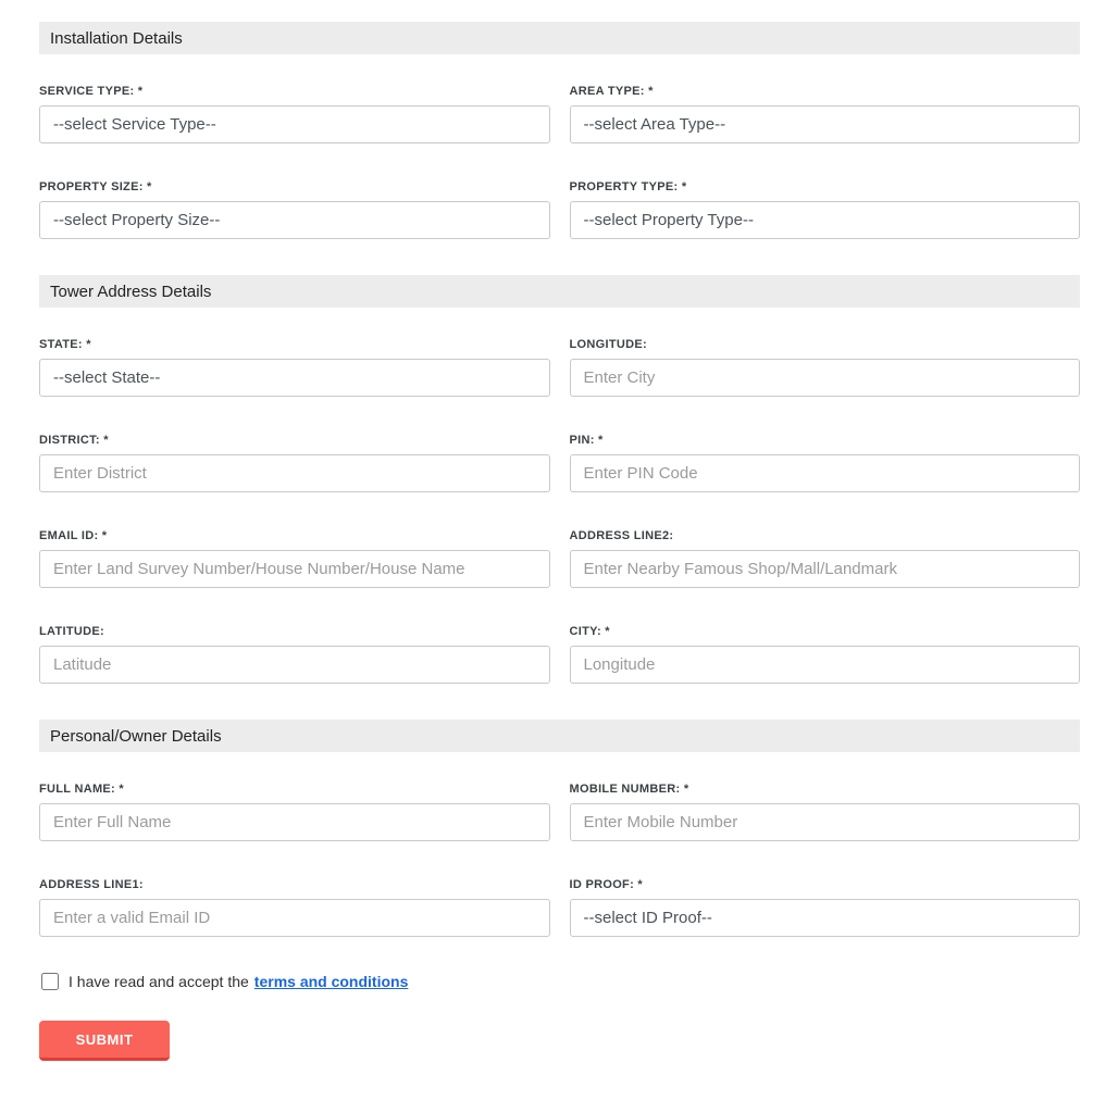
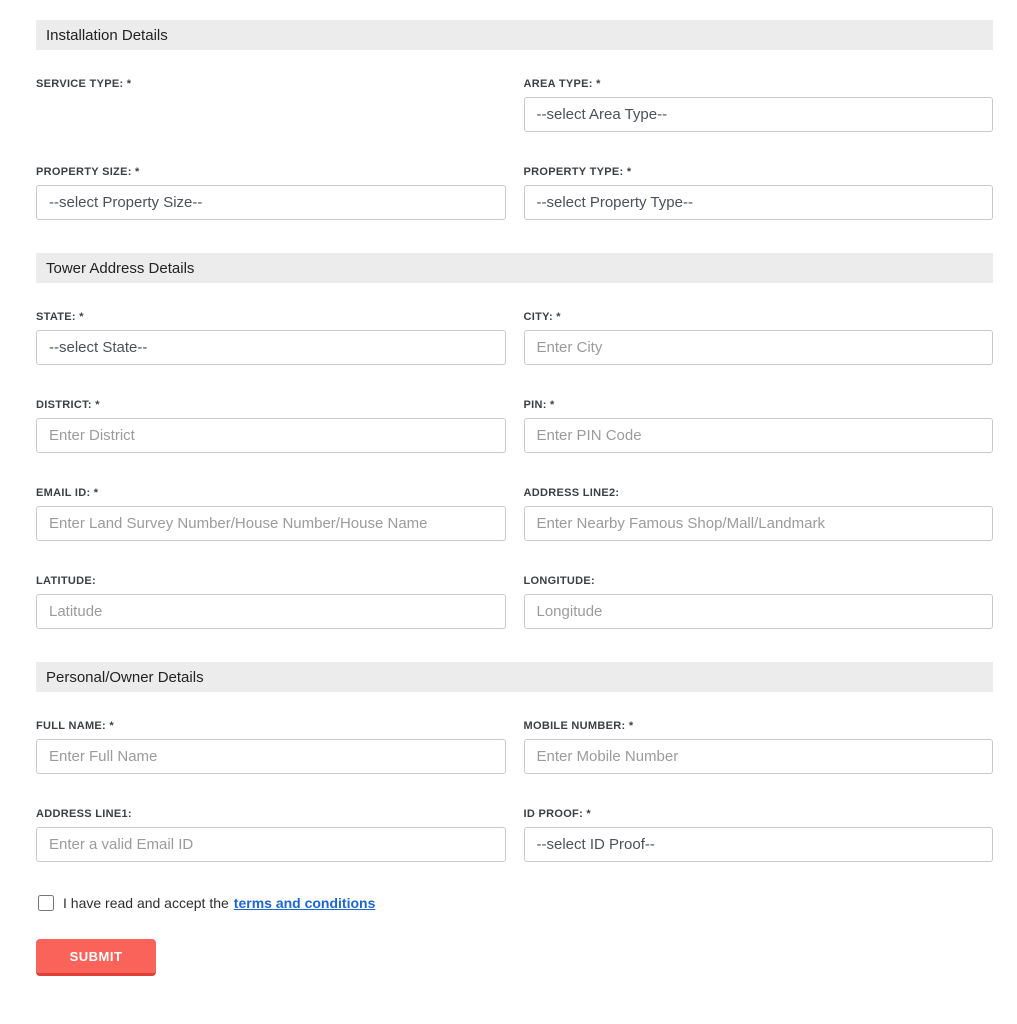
  Installation Details
  SERVICE TYPE: *
- --select Service Type--
  AREA TYPE: *
  --select Area Type--
  PROPERTY SIZE: *
  --select Property Size--
  PROPERTY TYPE: *
  --select Property Type--
  Tower Address Details
  STATE: *
  --select State--
- LONGITUDE:
+ CITY: *
  Enter City
  DISTRICT: *
  Enter District
  PIN: *
  Enter PIN Code
  EMAIL ID: *
  Enter Land Survey Number/House Number/House Name
  ADDRESS LINE2:
  Enter Nearby Famous Shop/Mall/Landmark
  LATITUDE:
  Latitude
- CITY: *
+ LONGITUDE:
  Longitude
  Personal/Owner Details
  FULL NAME: *
  Enter Full Name
  MOBILE NUMBER: *
  Enter Mobile Number
  ADDRESS LINE1:
  Enter a valid Email ID
  ID PROOF: *
  --select ID Proof--
  I have read and accept the
  terms and conditions
  SUBMIT
